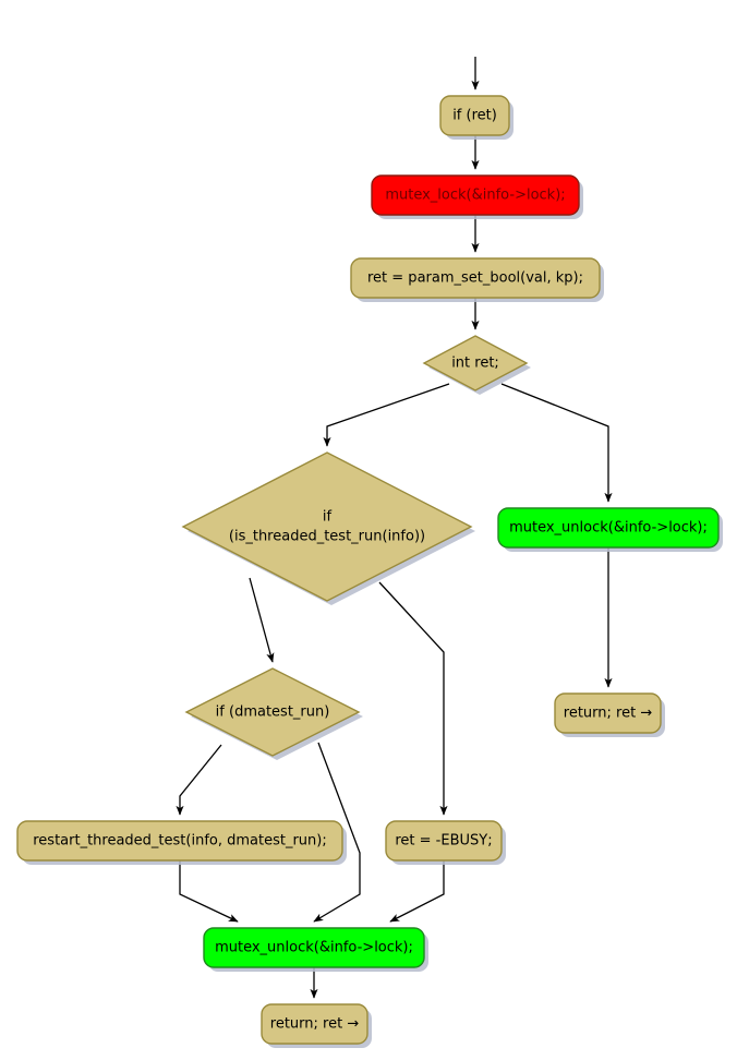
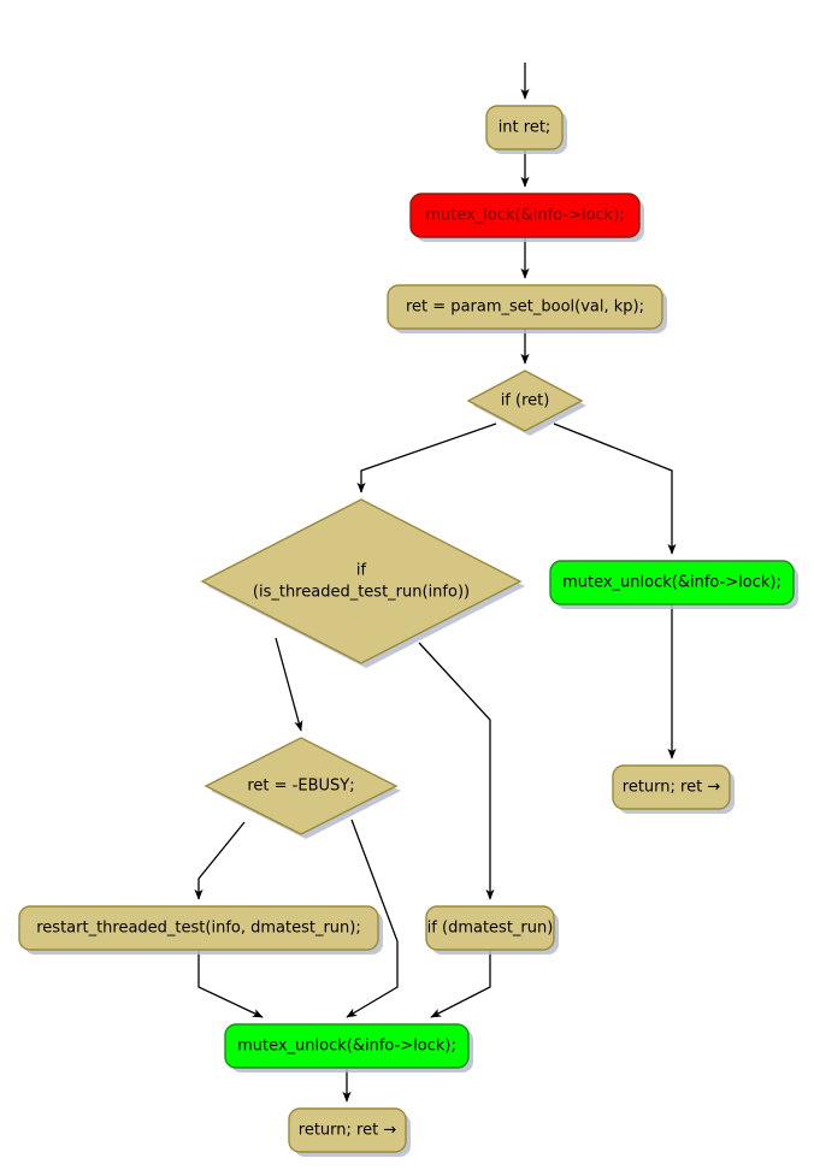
- if (ret)
+ int ret;
  mutex_lock(&info->lock);
  ret = param_set_bool(val, kp);
- int ret;
+ if (ret)
  if
  (is_threaded_test_run(info))
  mutex_unlock(&info->lock);
  return; ret →
- if (dmatest_run)
+ ret = -EBUSY;
  restart_threaded_test(info, dmatest_run);
- ret = -EBUSY;
+ if (dmatest_run)
  mutex_unlock(&info->lock);
  return; ret →
